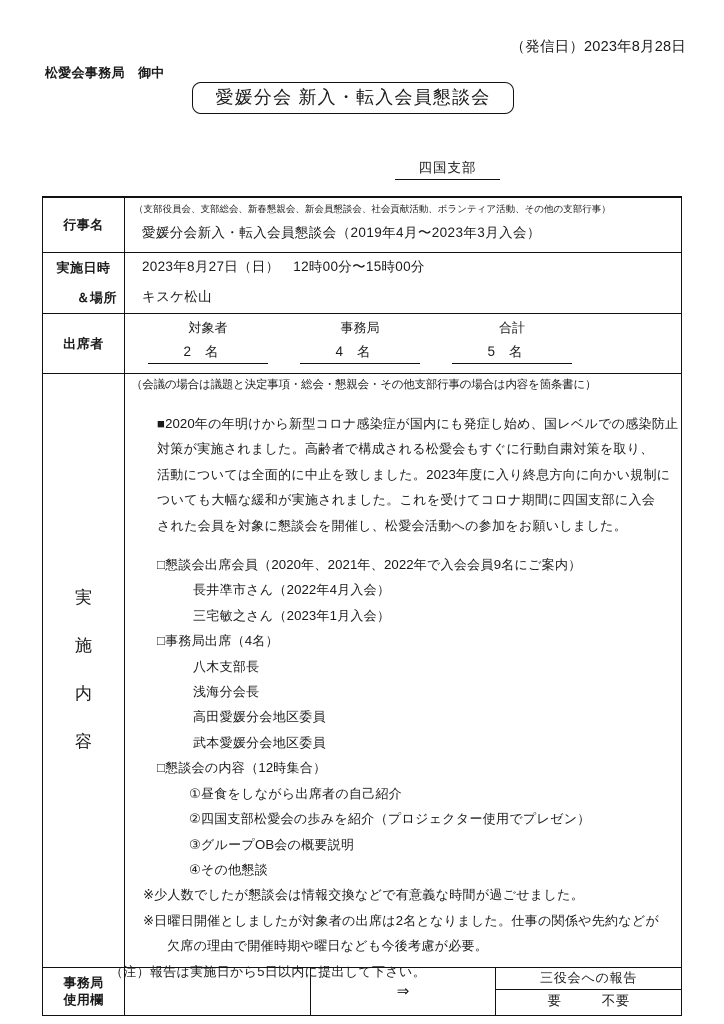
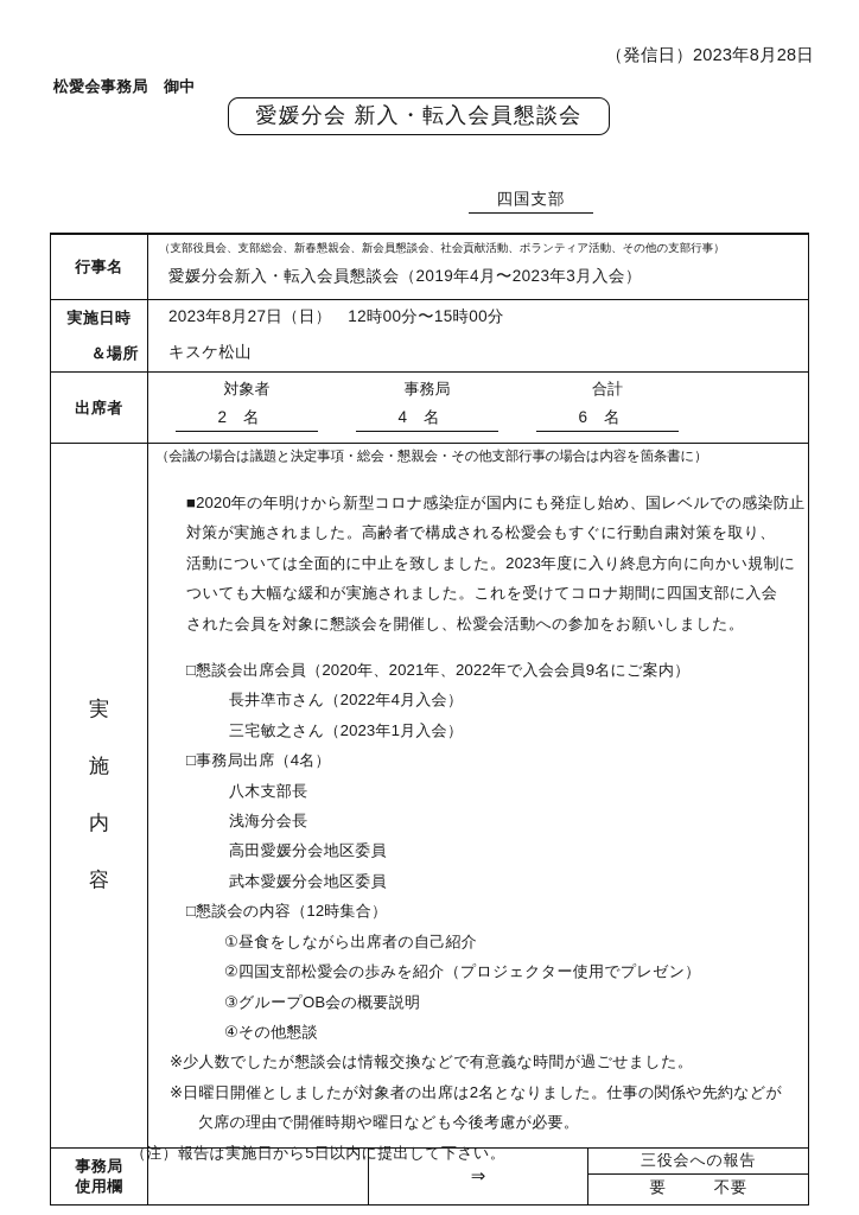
  （発信日）2023年8月28日
  松愛会事務局 御中
  愛媛分会 新入・転入会員懇談会
  四国支部
  行事名	（支部役員会、支部総会、新春懇親会、新会員懇談会、社会貢献活動、ボランティア活動、その他の支部行事）
  愛媛分会新入・転入会員懇談会（2019年4月〜2023年3月入会）
  実施日時	2023年8月27日（日） 12時00分〜15時00分
  ＆場所	キスケ松山
- 出席者	対象者 事務局 合計 2名 4名 5名
+ 出席者	対象者 事務局 合計 2名 4名 6名
  実 施 内 容	（会議の場合は議題と決定事項・総会・懇親会・その他支部行事の場合は内容を箇条書に） ■2020年の年明けから新型コロナ感染症が国内にも発症し始め、国レベルでの感染防止 対策が実施されました。高齢者で構成される松愛会もすぐに行動自粛対策を取り、 活動については全面的に中止を致しました。2023年度に入り終息方向に向かい規制に ついても大幅な緩和が実施されました。これを受けてコロナ期間に四国支部に入会 された会員を対象に懇談会を開催し、松愛会活動への参加をお願いしました。 □懇談会出席会員（2020年、2021年、2022年で入会会員9名にご案内） 長井凖市さん（2022年4月入会） 三宅敏之さん（2023年1月入会） □事務局出席（4名） 八木支部長 浅海分会長 高田愛媛分会地区委員 武本愛媛分会地区委員 □懇談会の内容（12時集合） ①昼食をしながら出席者の自己紹介 ②四国支部松愛会の歩みを紹介（プロジェクター使用でプレゼン） ③グループOB会の概要説明 ④その他懇談 ※少人数でしたが懇談会は情報交換などで有意義な時間が過ごせました。 ※日曜日開催としましたが対象者の出席は2名となりました。仕事の関係や先約などが 欠席の理由で開催時期や曜日なども今後考慮が必要。
  事務局 使用欄		⇒	三役会への報告
  要 不要
  （注）報告は実施日から5日以内に提出して下さい。
